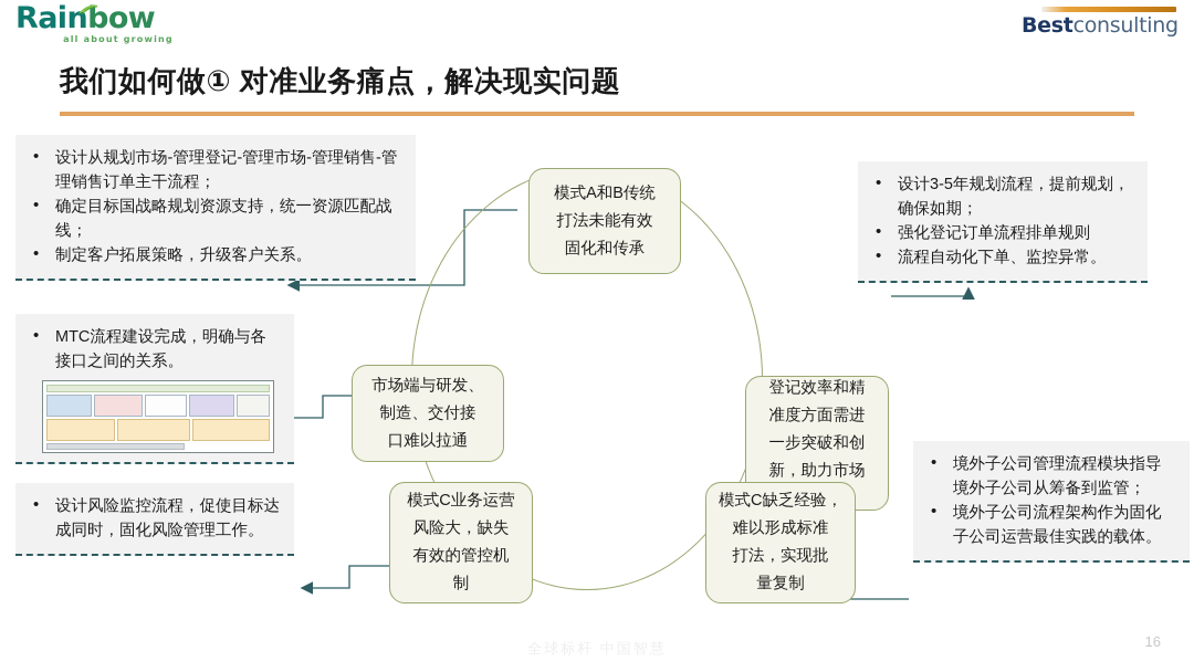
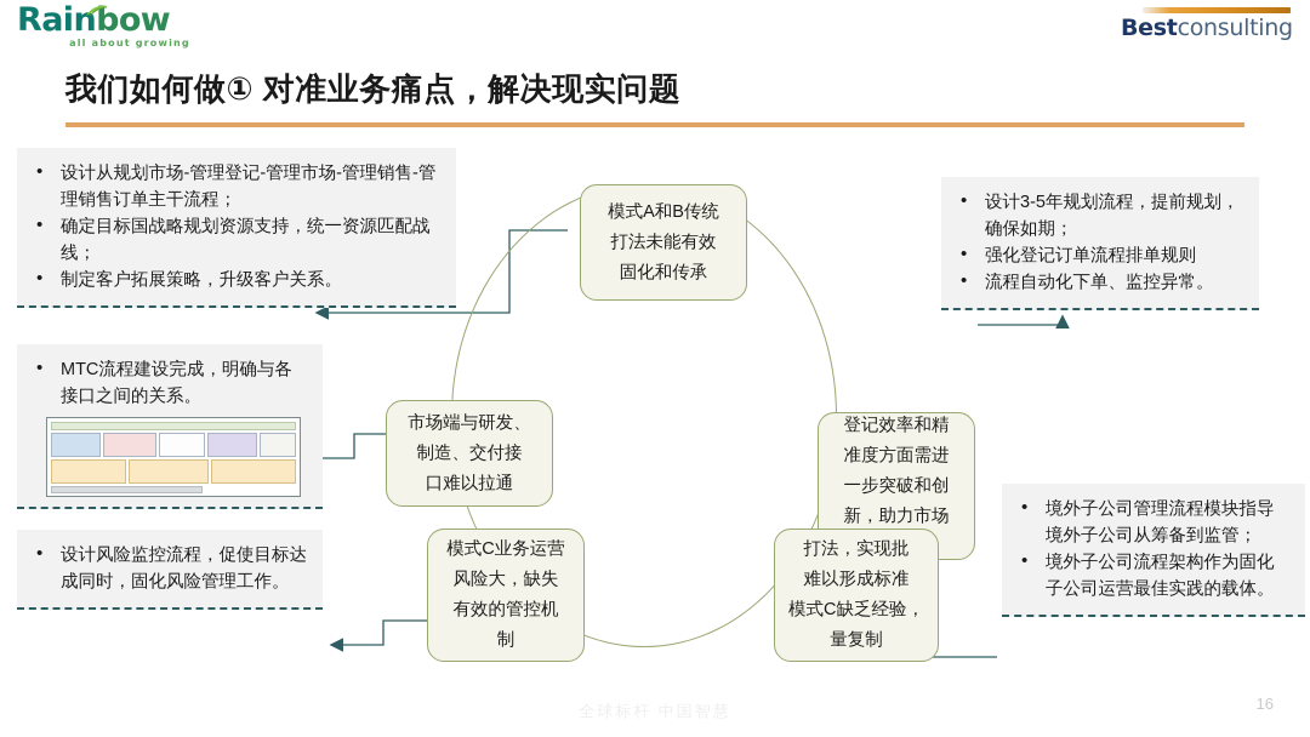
  Rainbow
  all about growing
  Bestconsulting
  我们如何做① 对准业务痛点，解决现实问题
  模式A和B传统
  打法未能有效
  固化和传承
  登记效率和精
  准度方面需进
  一步突破和创
  新，助力市场
  市场端与研发、
  制造、交付接
  口难以拉通
  模式C业务运营
  风险大，缺失
  有效的管控机
  制
- 模式C缺乏经验，
+ 打法，实现批
  难以形成标准
- 打法，实现批
+ 模式C缺乏经验，
  量复制
  设计从规划市场-管理登记-管理市场-管理销售-管理销售订单主干流程；
  确定目标国战略规划资源支持，统一资源匹配战线；
  制定客户拓展策略，升级客户关系。
  设计3-5年规划流程，提前规划，确保如期；
  强化登记订单流程排单规则
  流程自动化下单、监控异常。
  MTC流程建设完成，明确与各接口之间的关系。
  设计风险监控流程，促使目标达成同时，固化风险管理工作。
  境外子公司管理流程模块指导境外子公司从筹备到监管；
  境外子公司流程架构作为固化子公司运营最佳实践的载体。
  16
